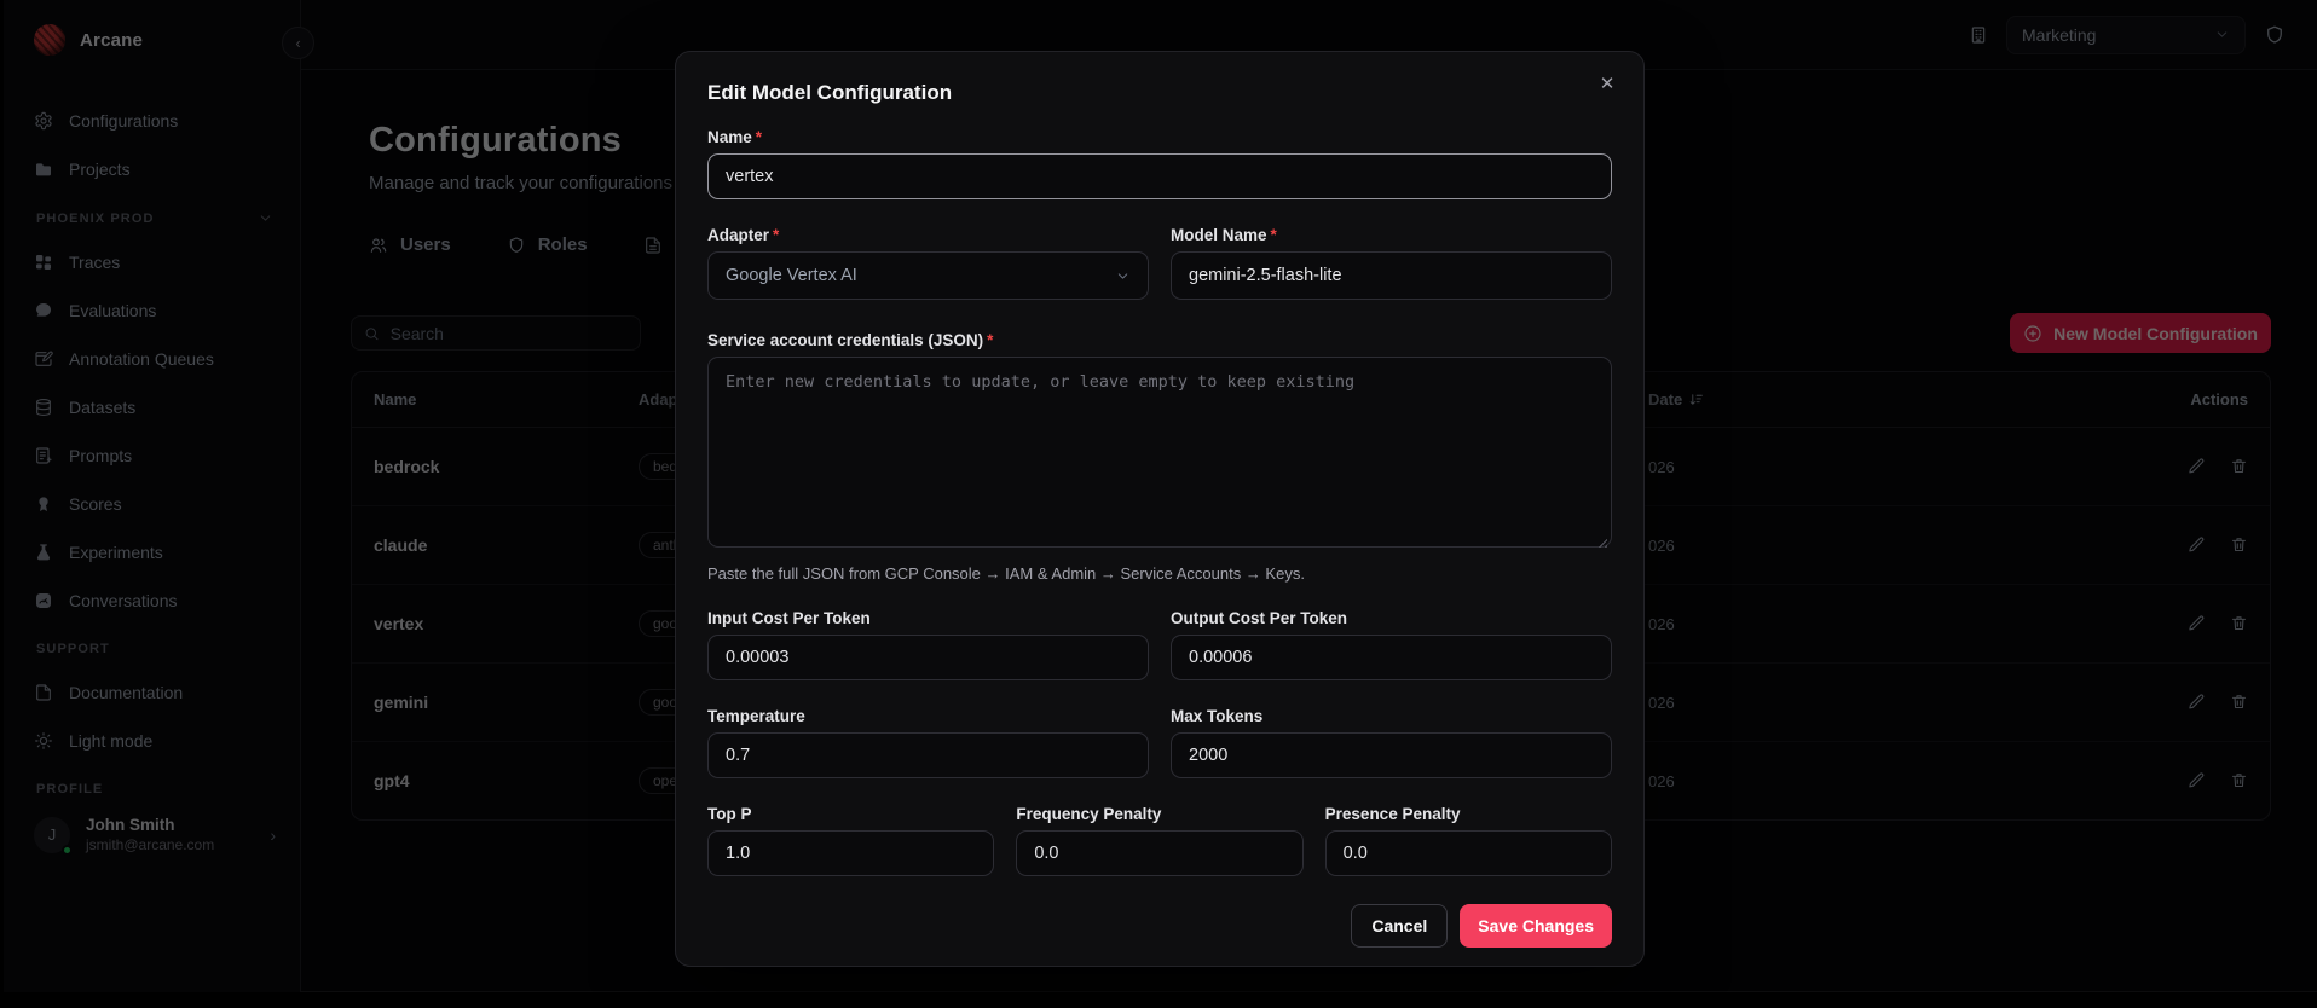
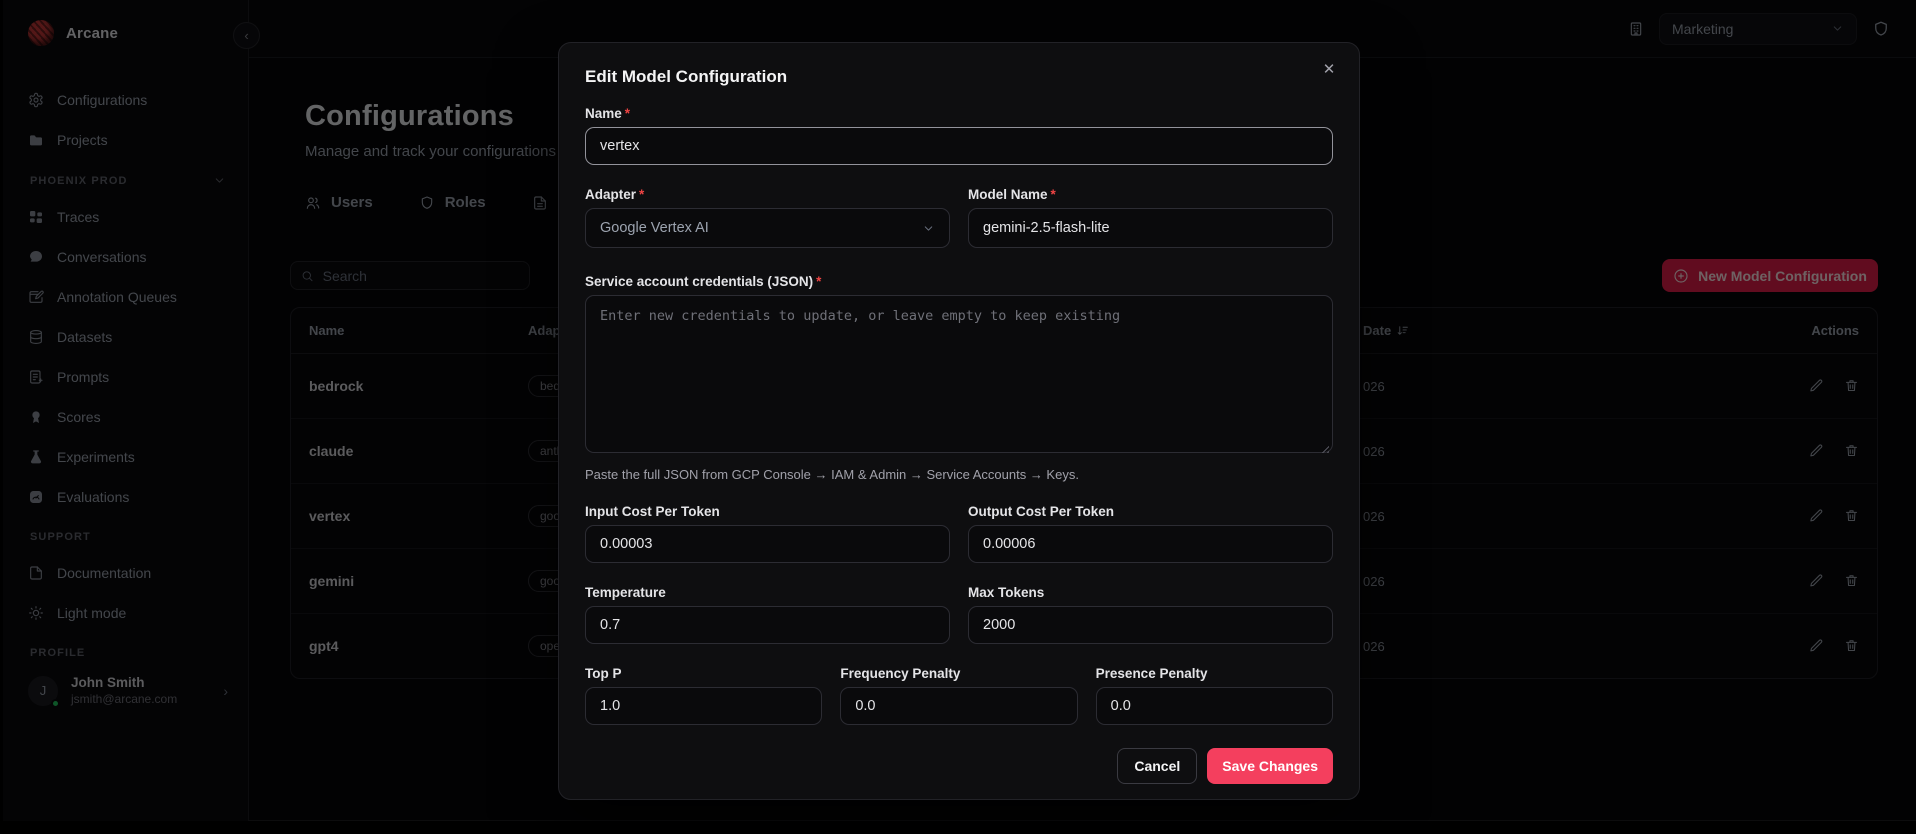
  Arcane
  Configurations
  Projects
  PHOENIX PROD
  Traces
- Evaluations
+ Conversations
  Annotation Queues
  Datasets
  Prompts
  Scores
  Experiments
- Conversations
+ Evaluations
  SUPPORT
  Documentation
  Light mode
  PROFILE
  J
  John Smith
  jsmith@arcane.com
  ›
  ‹
  Marketing
  Configurations
  Manage and track your configurations
  Users
  Roles
  Search
  New Model Configuration
  Name
  Date
  Actions
  bedrock
  026
  claude
  026
  vertex
  026
  gemini
  026
  gpt4
  026
  Edit Model Configuration
  ✕
  Name *
  vertex
  Adapter *
  Google Vertex AI
  Model Name *
  gemini-2.5-flash-lite
  Service account credentials (JSON) *
  Enter new credentials to update, or leave empty to keep existing
  Paste the full JSON from GCP Console → IAM & Admin → Service Accounts → Keys.
  Input Cost Per Token
  0.00003
  Output Cost Per Token
  0.00006
  Temperature
  0.7
  Max Tokens
  2000
  Top P
  1.0
  Frequency Penalty
  0.0
  Presence Penalty
  0.0
  Cancel
  Save Changes
